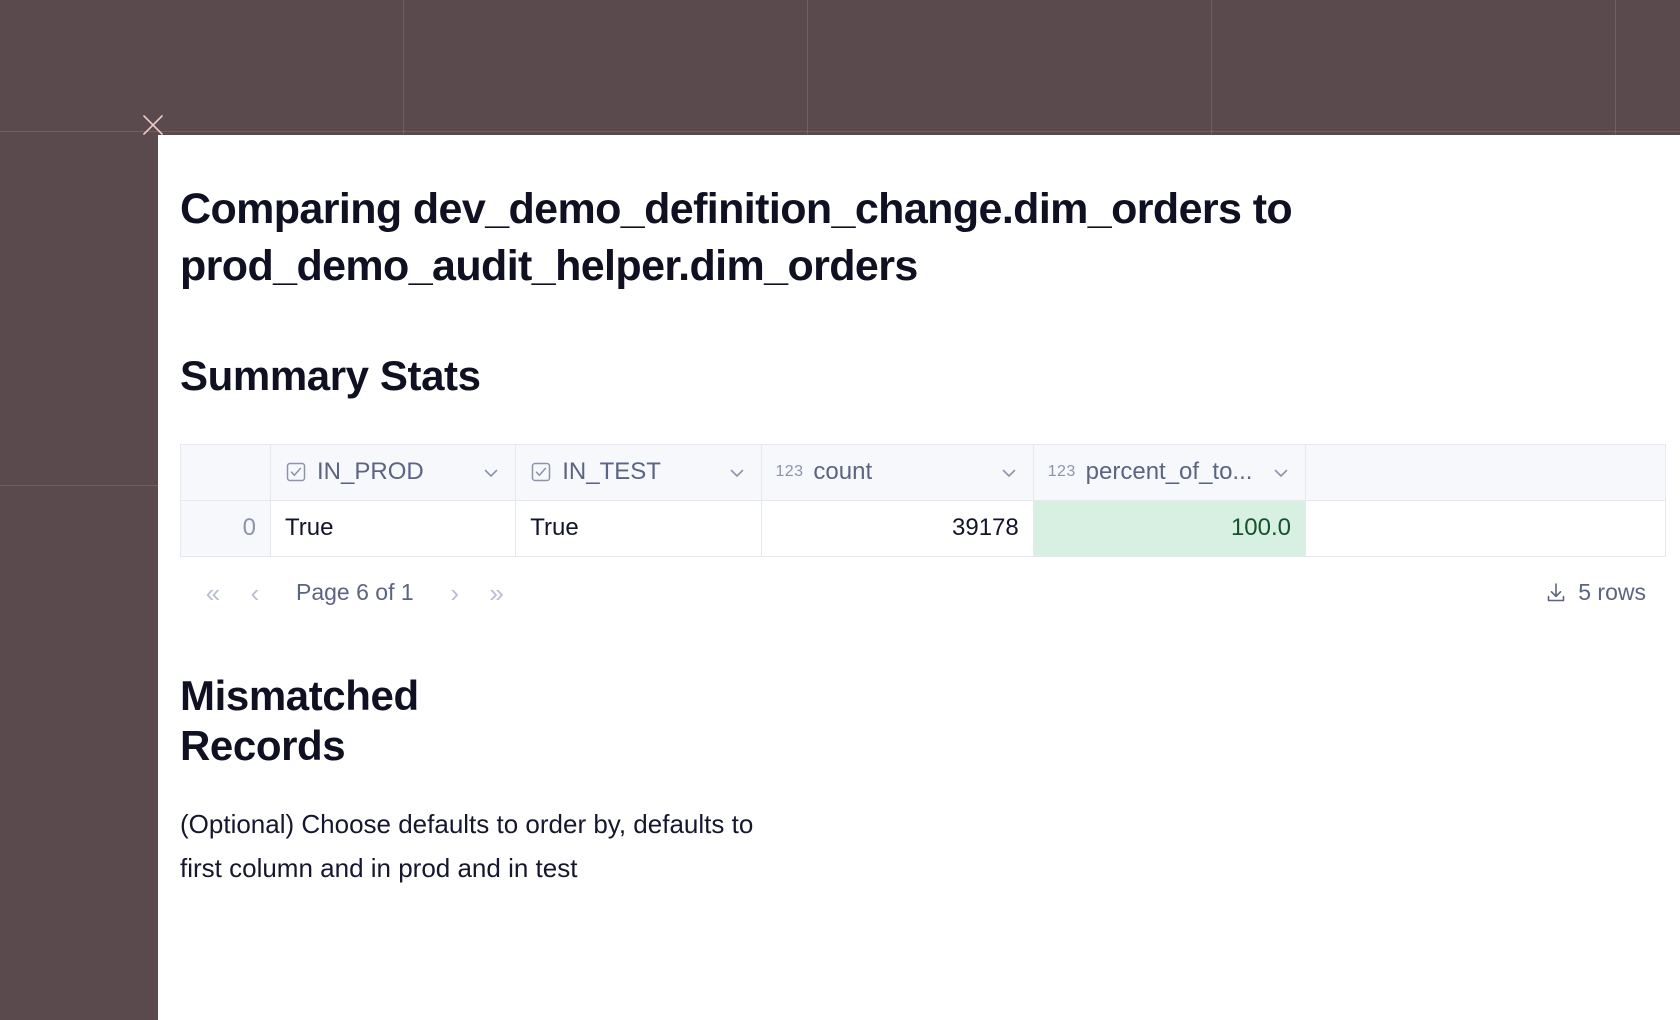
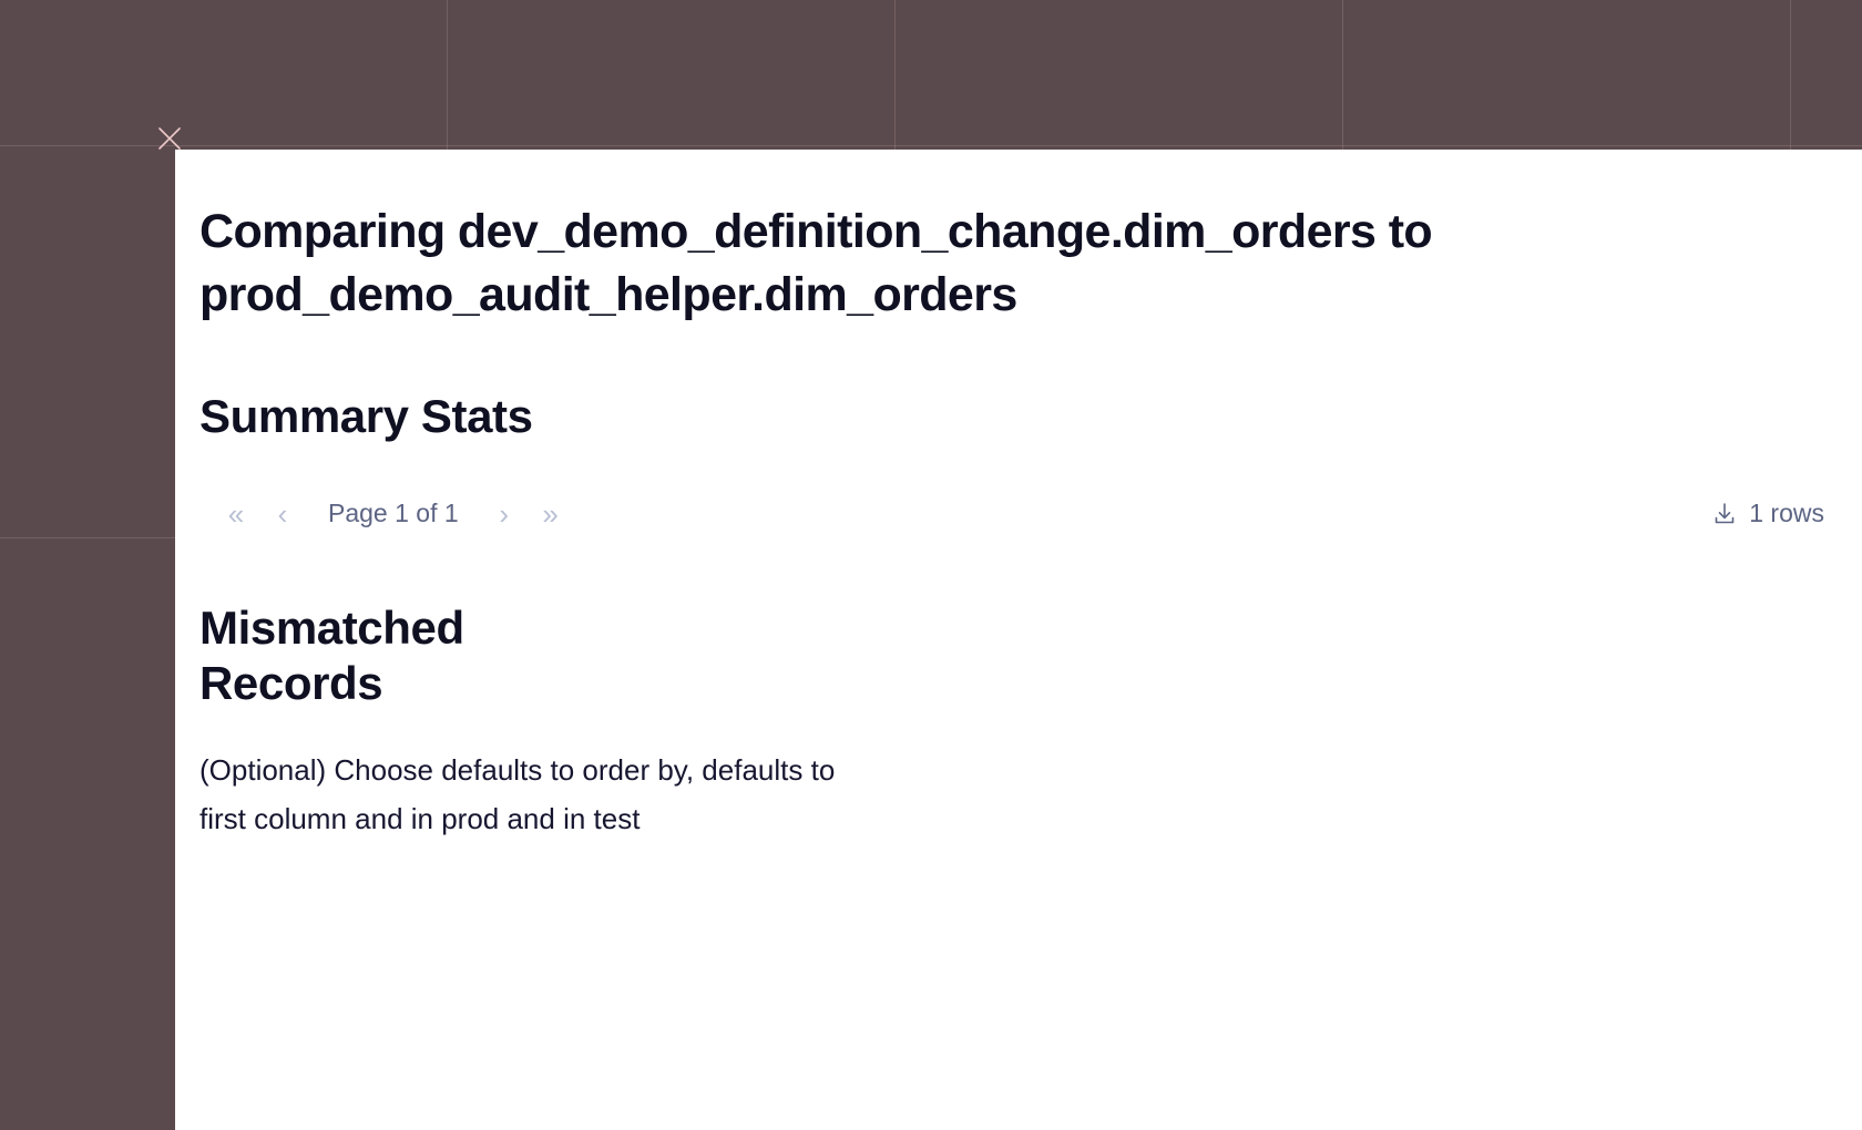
  Comparing dev_demo_definition_change.dim_orders to prod_demo_audit_helper.dim_orders
  Summary Stats
- 	IN_PROD	IN_TEST	123 count	123 percent_of_to...
- 0	True	True	39178	100.0
  «
  ‹
- Page 6 of 1
+ Page 1 of 1
  ›
  »
- 5 rows
+ 1 rows
  Mismatched Records
  (Optional) Choose defaults to order by, defaults to first column and in prod and in test
